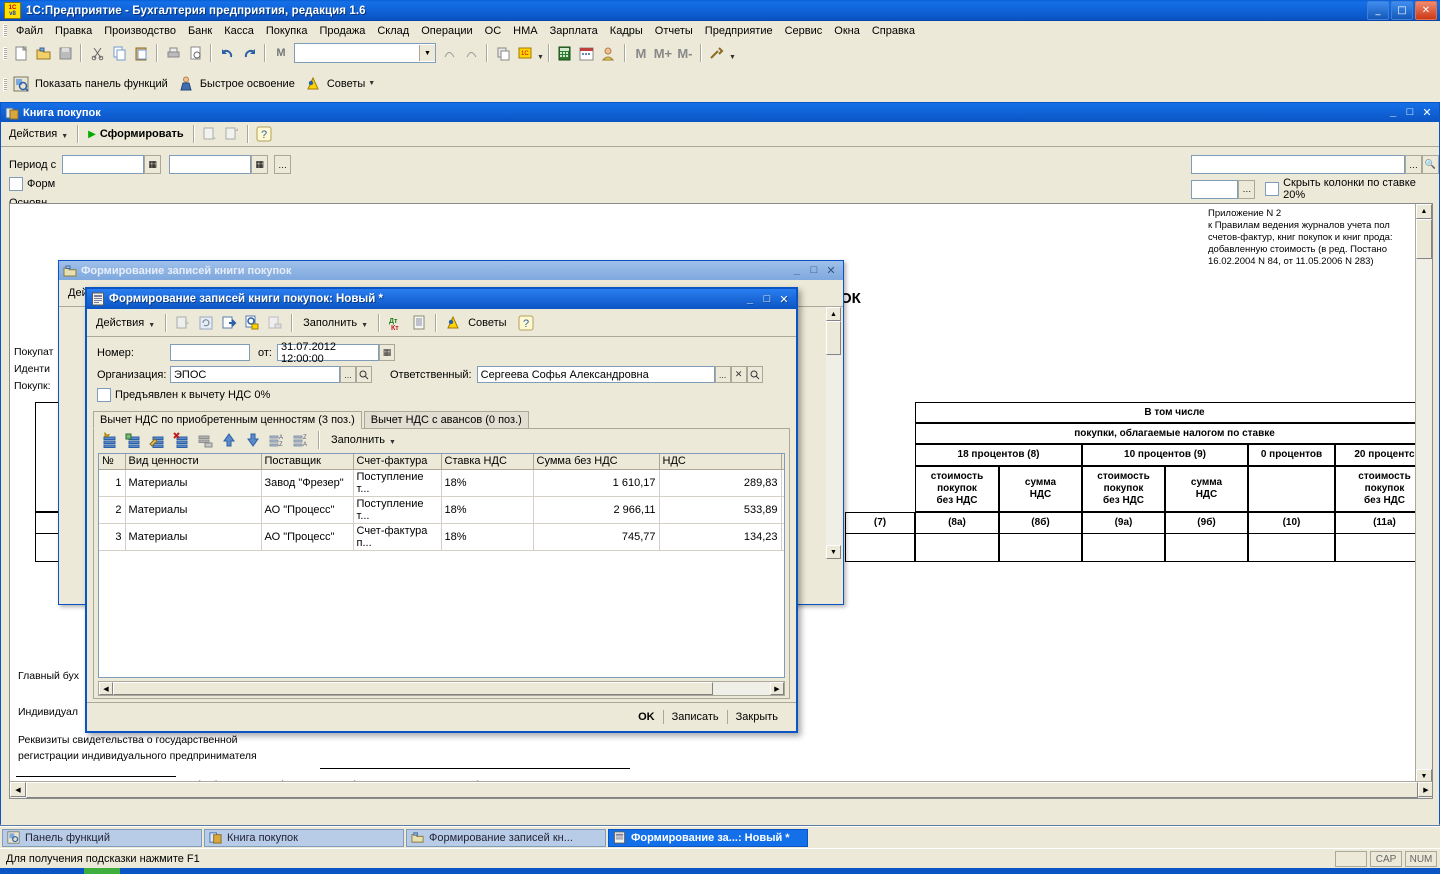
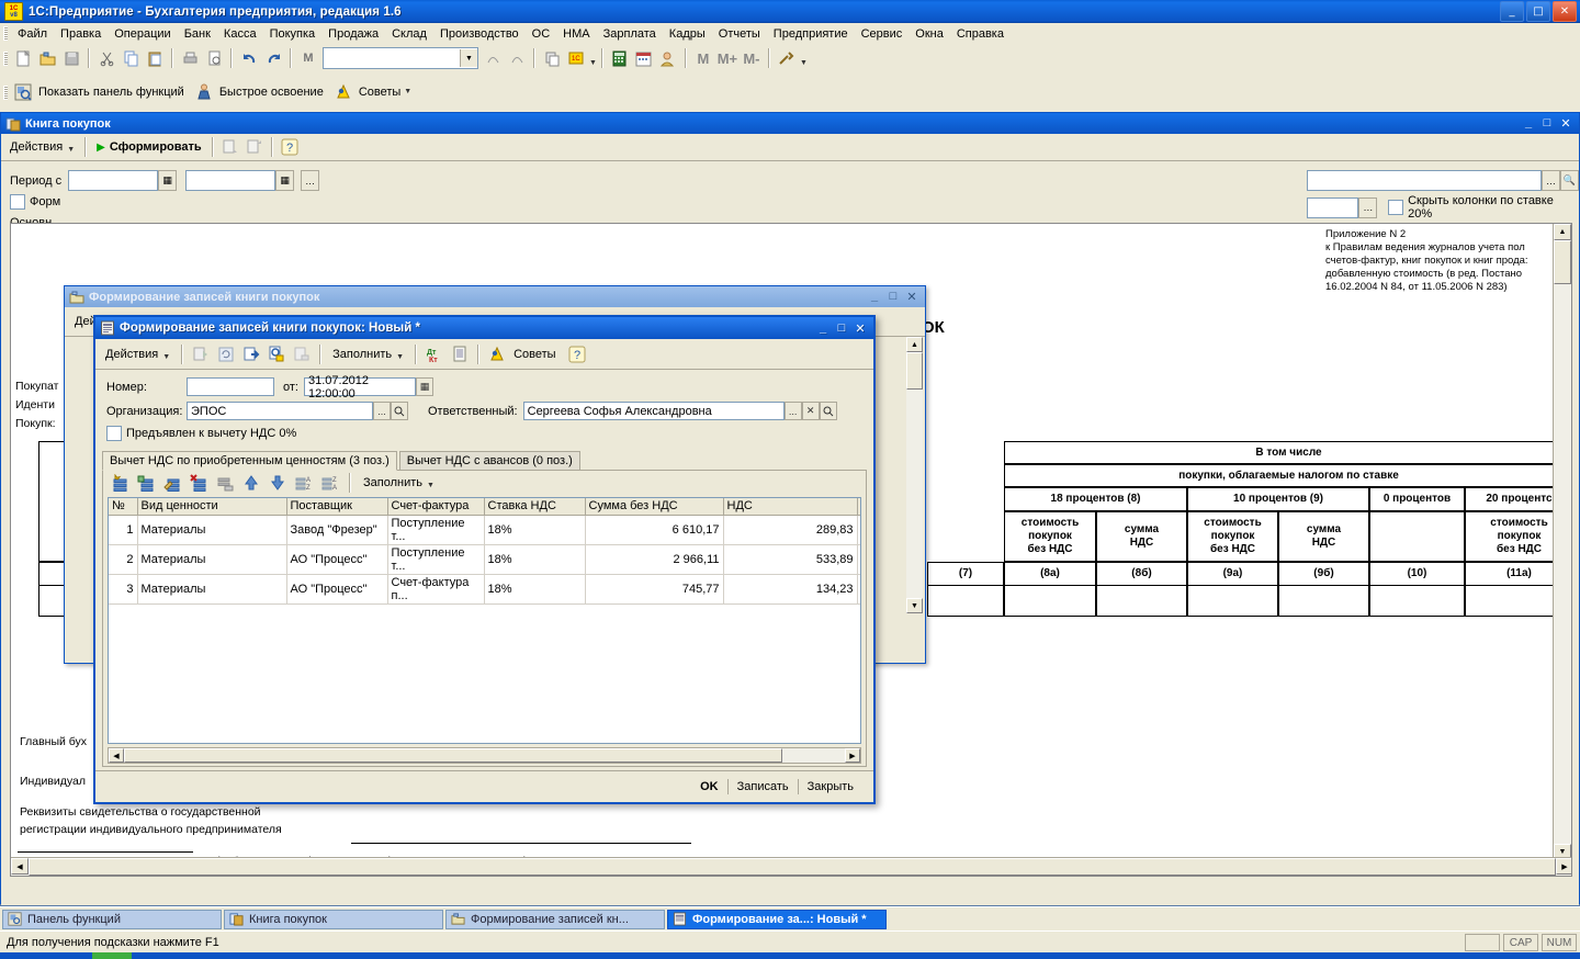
  1С:Предприятие - Бухгалтерия предприятия, редакция 1.6
  _
  □
  ✕
  Файл
  Правка
- Производство
+ Операции
  Банк
  Касса
  Покупка
  Продажа
  Склад
- Операции
+ Производство
  ОС
  НМА
  Зарплата
  Кадры
  Отчеты
  Предприятие
  Сервис
  Окна
  Справка
  M
  M
  M+
  M-
  Показать панель функций
  Быстрое освоение
  Советы
  Книга покупок
  _
  □
  ✕
  Действия
  ▶
  Сформировать
  ?
  Период с
  ▦
  ▦
  …
  …
  🔍
  Форм
  …
  Скрыть колонки по ставке 20%
  Приложение N 2
  к Правилам ведения журналов учета пол
  счетов-фактур, книг покупок и книг прода:
  добавленную стоимость (в ред. Постано
  16.02.2004 N 84, от 11.05.2006 N 283)
  ОК
  Покупат
  Иденти
  Покупк:
  (7)
  В том числе
  покупки, облагаемые налогом по ставке
  18 процентов (8)
  10 процентов (9)
  0 процентов
  20 процентс
  стоимость
  покупок
  без НДС
  сумма
  НДС
  стоимость
  покупок
  без НДС
  сумма
  НДС
  стоимость
  покупок
  без НДС
  (8а)
  (8б)
  (9а)
  (9б)
  (10)
  (11а)
  Главный бух
  Индивидуал
  Реквизиты свидетельства о государственной
  регистрации индивидуального предпринимателя
  Формирование записей книги покупок
  _
  □
  ✕
  Формирование записей книги покупок: Новый *
  _
  □
  ✕
  Действия
  Заполнить
  Советы
  ?
  Номер:
  от:
  31.07.2012 12:00:00
  ▦
  Организация:
  ЭПОС
  ...
  Ответственный:
  Сергеева Софья Александровна
  ...
  ✕
  Предъявлен к вычету НДС 0%
  Вычет НДС по приобретенным ценностям (3 поз.)
  Вычет НДС с авансов (0 поз.)
  Заполнить
  №	Вид ценности	Поставщик	Счет-фактура	Ставка НДС	Сумма без НДС	НДС
- 1	Материалы	Завод "Фрезер"	Поступление т...	18%	1 610,17	289,83
+ 1	Материалы	Завод "Фрезер"	Поступление т...	18%	6 610,17	289,83
  2	Материалы	АО "Процесс"	Поступление т...	18%	2 966,11	533,89
  3	Материалы	АО "Процесс"	Счет-фактура п...	18%	745,77	134,23
  OK
  Записать
  Закрыть
  Панель функций
  Книга покупок
  Формирование записей кн...
  Формирование за...: Новый *
  Для получения подсказки нажмите F1
  CAP
  NUM
